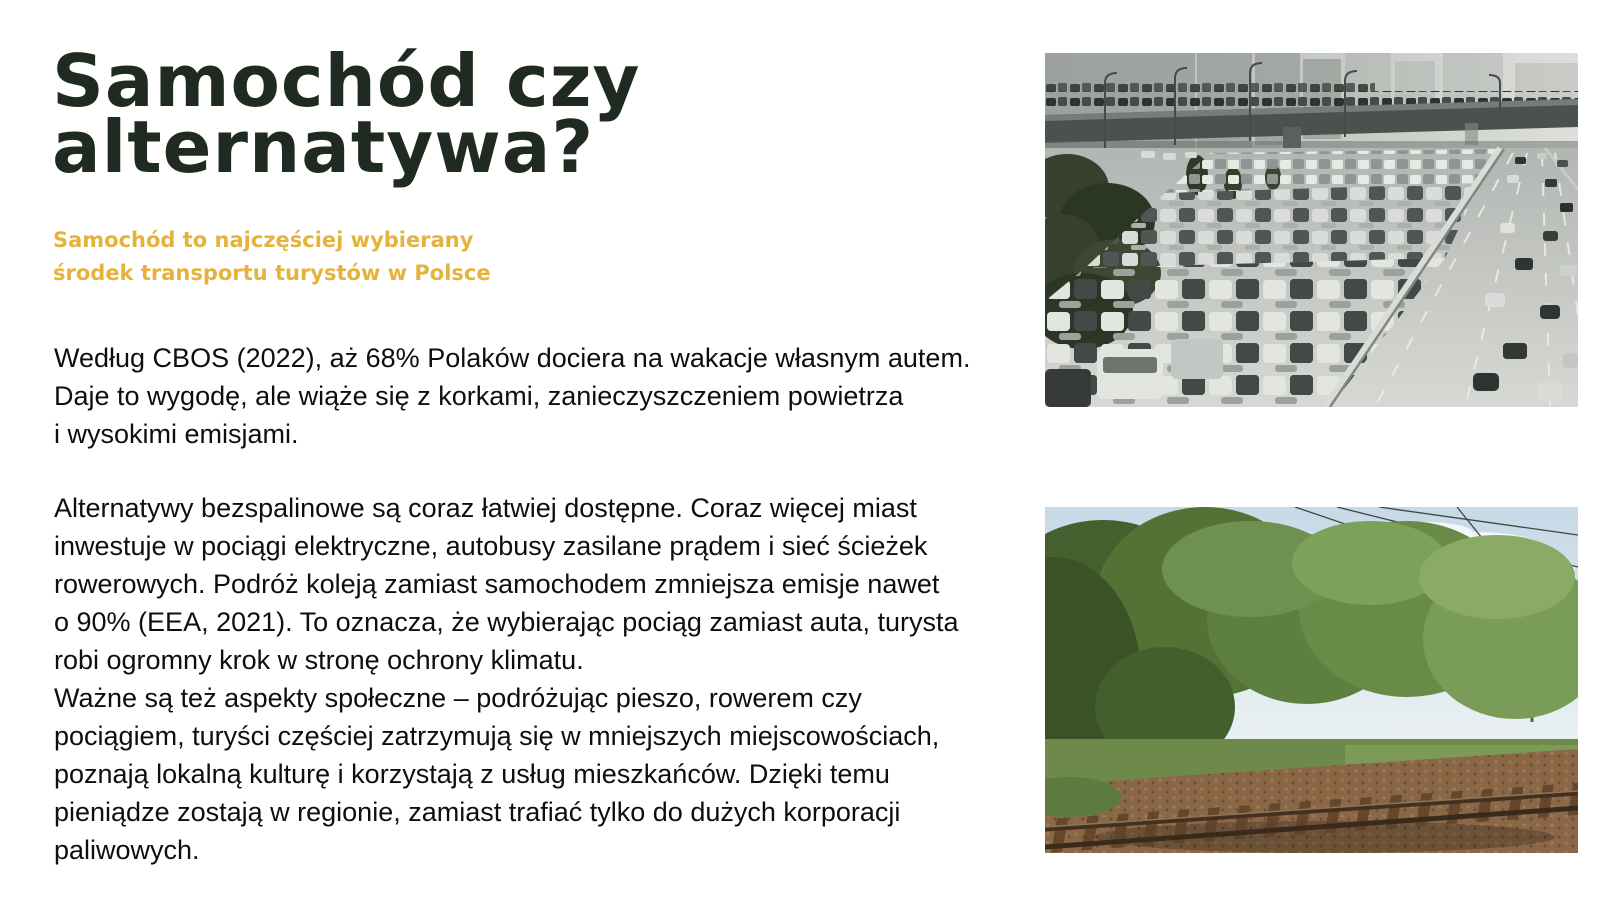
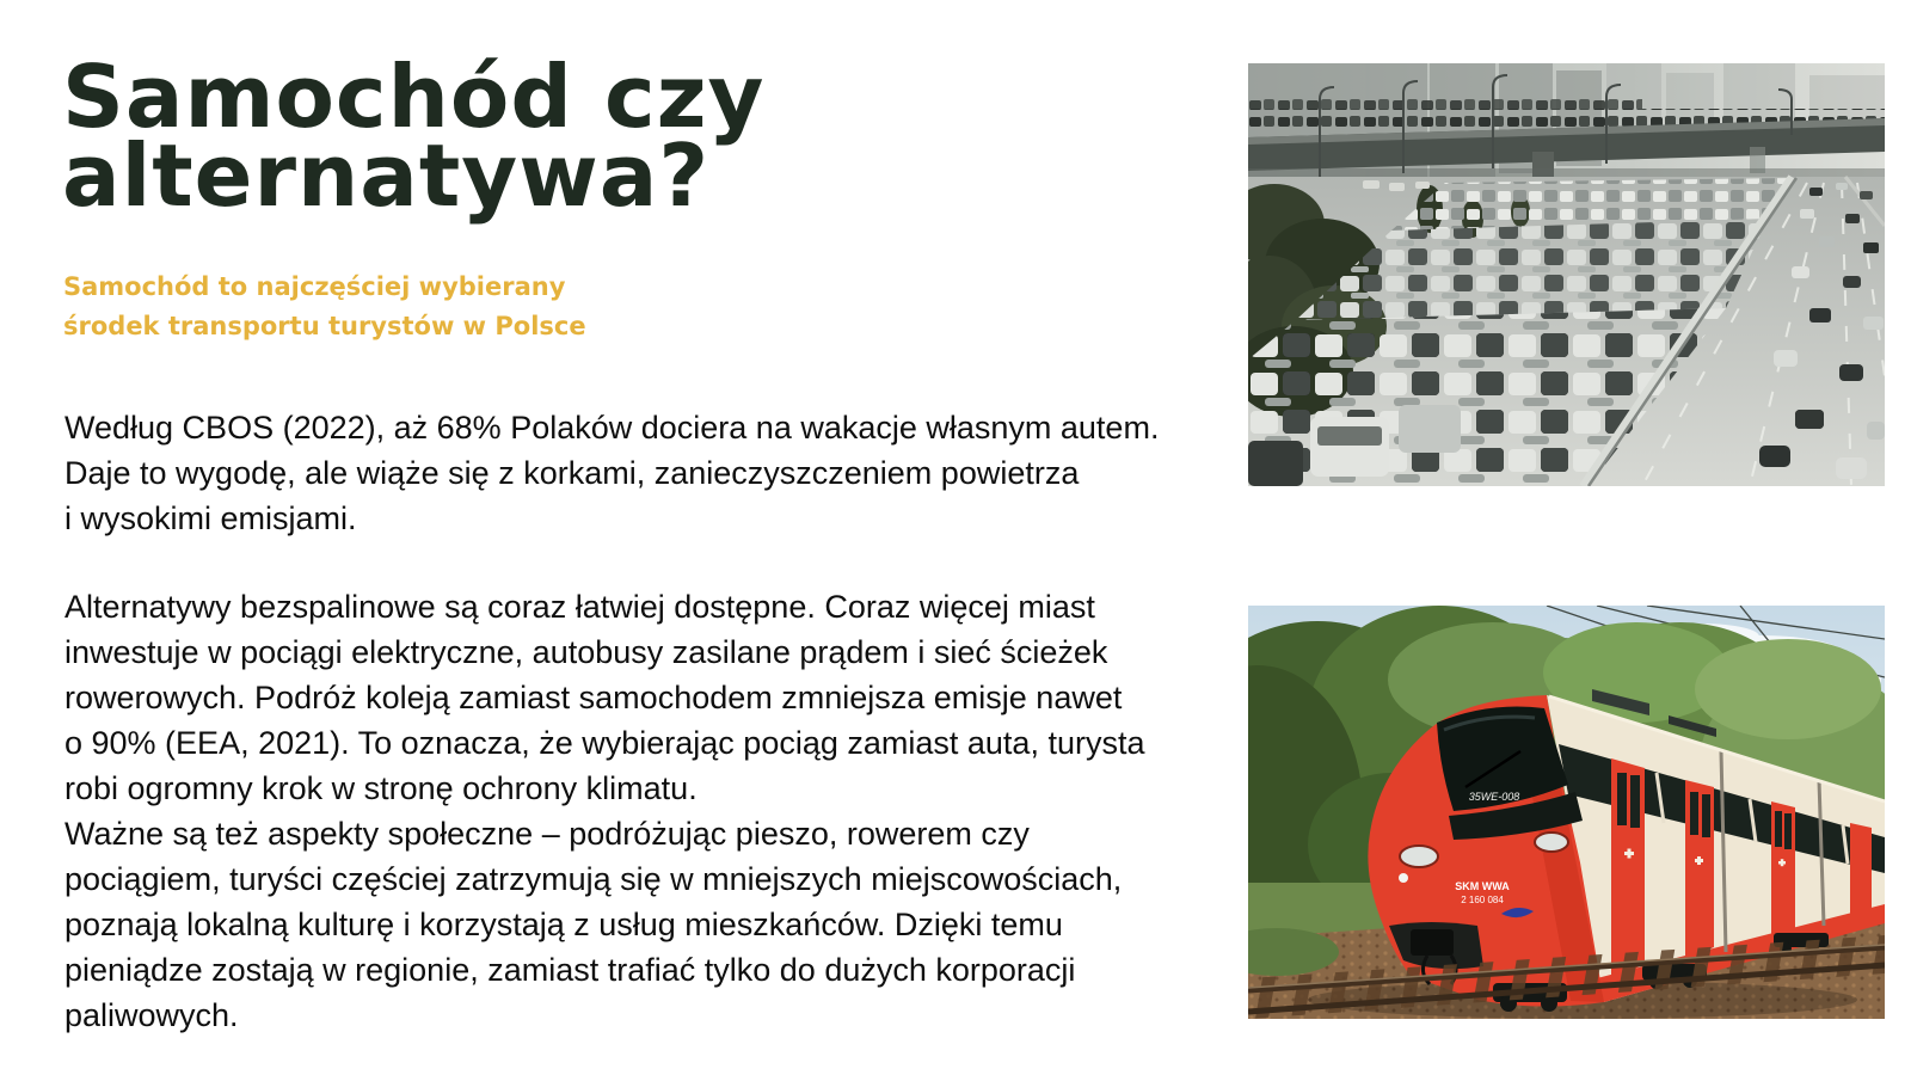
  Samochód czy
  alternatywa?
  Samochód to najczęściej wybierany
  środek transportu turystów w Polsce
  Według CBOS (2022), aż 68% Polaków dociera na wakacje własnym autem.
  Daje to wygodę, ale wiąże się z korkami, zanieczyszczeniem powietrza
  i wysokimi emisjami.
  Alternatywy bezspalinowe są coraz łatwiej dostępne. Coraz więcej miast
  inwestuje w pociągi elektryczne, autobusy zasilane prądem i sieć ścieżek
  rowerowych. Podróż koleją zamiast samochodem zmniejsza emisje nawet
  o 90% (EEA, 2021). To oznacza, że wybierając pociąg zamiast auta, turysta
  robi ogromny krok w stronę ochrony klimatu.
  Ważne są też aspekty społeczne – podróżując pieszo, rowerem czy
  pociągiem, turyści częściej zatrzymują się w mniejszych miejscowościach,
  poznają lokalną kulturę i korzystają z usług mieszkańców. Dzięki temu
  pieniądze zostają w regionie, zamiast trafiać tylko do dużych korporacji
  paliwowych.
+ 35WE-008
+ SKM WWA
+ 2 160 084
